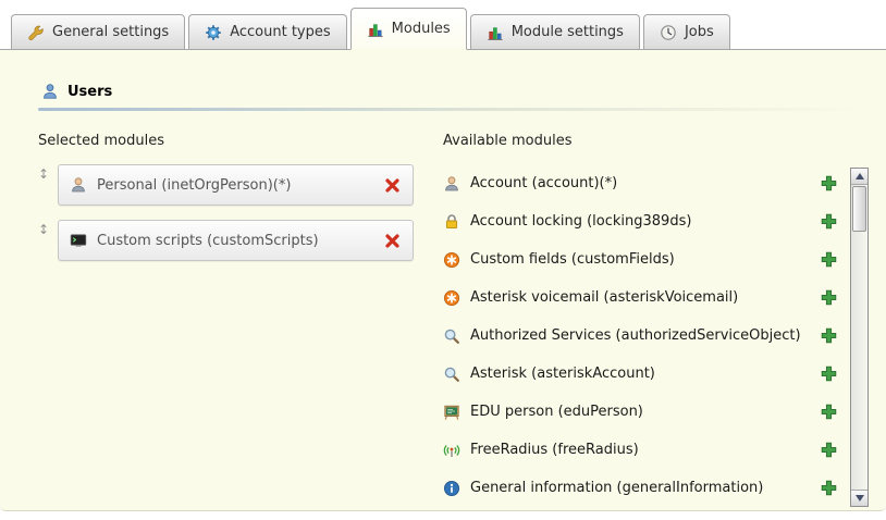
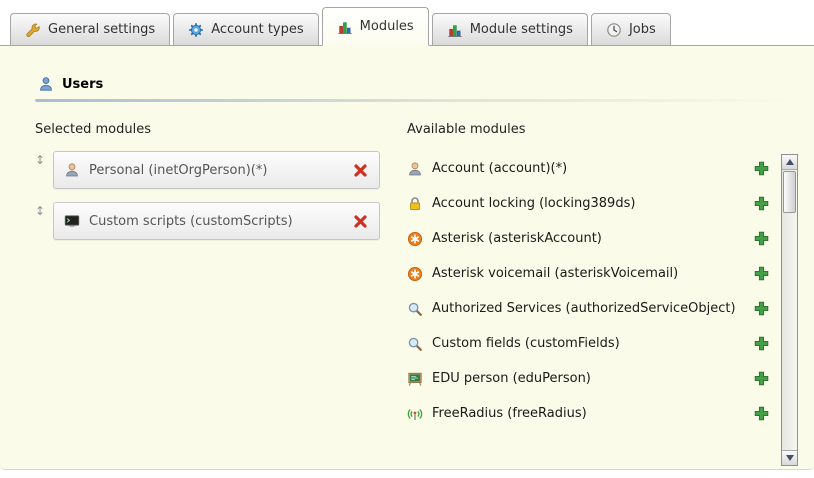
  General settings
  Account types
  Modules
  Module settings
  Jobs
  Users
  Selected modules
  ↕
  Personal (inetOrgPerson)(*)
  ↕
  Custom scripts (customScripts)
  Available modules
  Account (account)(*)
  Account locking (locking389ds)
- Custom fields (customFields)
+ Asterisk (asteriskAccount)
  Asterisk voicemail (asteriskVoicemail)
  Authorized Services (authorizedServiceObject)
- Asterisk (asteriskAccount)
+ Custom fields (customFields)
  EDU person (eduPerson)
  FreeRadius (freeRadius)
- General information (generalInformation)
